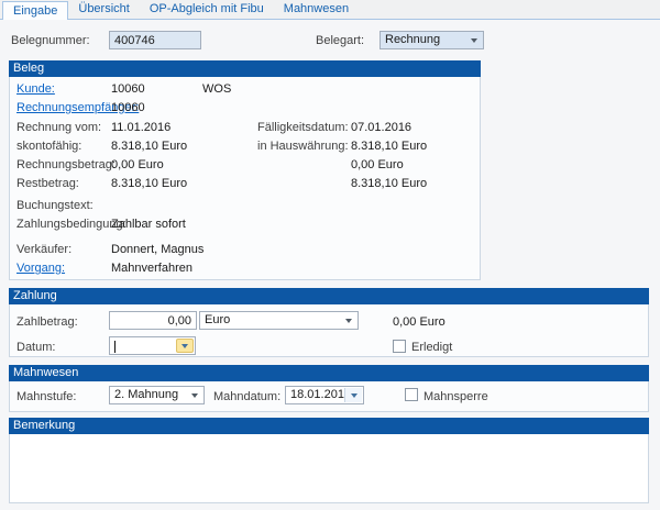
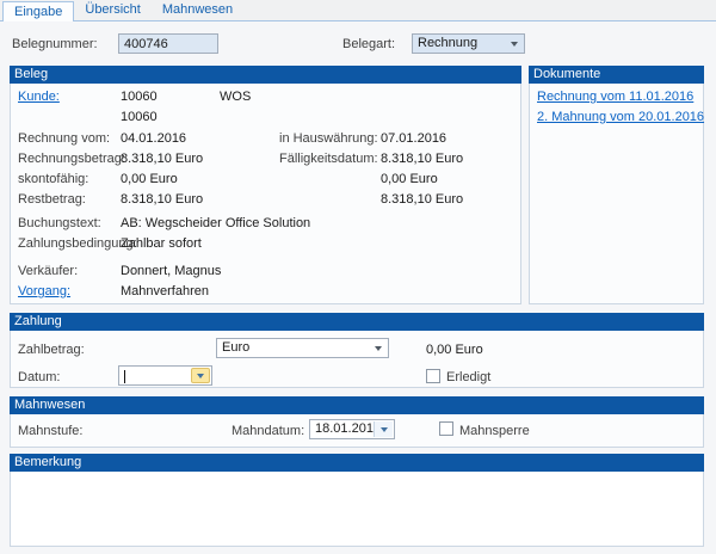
  Eingabe
  Übersicht
- OP-Abgleich mit Fibu
  Mahnwesen
  Belegnummer:
  400746
  Belegart:
  Rechnung
  Beleg
  Kunde:
  10060
  WOS
- Rechnungsempfänger:
  10060
  Rechnung vom:
- 11.01.2016
+ 04.01.2016
- Fälligkeitsdatum:
+ in Hauswährung:
  07.01.2016
- skontofähig:
+ Rechnungsbetrag:
  8.318,10 Euro
- in Hauswährung:
+ Fälligkeitsdatum:
  8.318,10 Euro
- Rechnungsbetrag:
+ skontofähig:
  0,00 Euro
  0,00 Euro
  Restbetrag:
  8.318,10 Euro
  8.318,10 Euro
  Buchungstext:
+ AB: Wegscheider Office Solution
  Zahlungsbedingung:
  Zahlbar sofort
  Verkäufer:
  Donnert, Magnus
  Vorgang:
  Mahnverfahren
+ Dokumente
+ Rechnung vom 11.01.2016
+ 2. Mahnung vom 20.01.2016
  Zahlung
  Zahlbetrag:
- 0,00
  Euro
  0,00 Euro
  Datum:
  Erledigt
  Mahnwesen
  Mahnstufe:
- 2. Mahnung
  Mahndatum:
  18.01.201
  Mahnsperre
  Bemerkung
